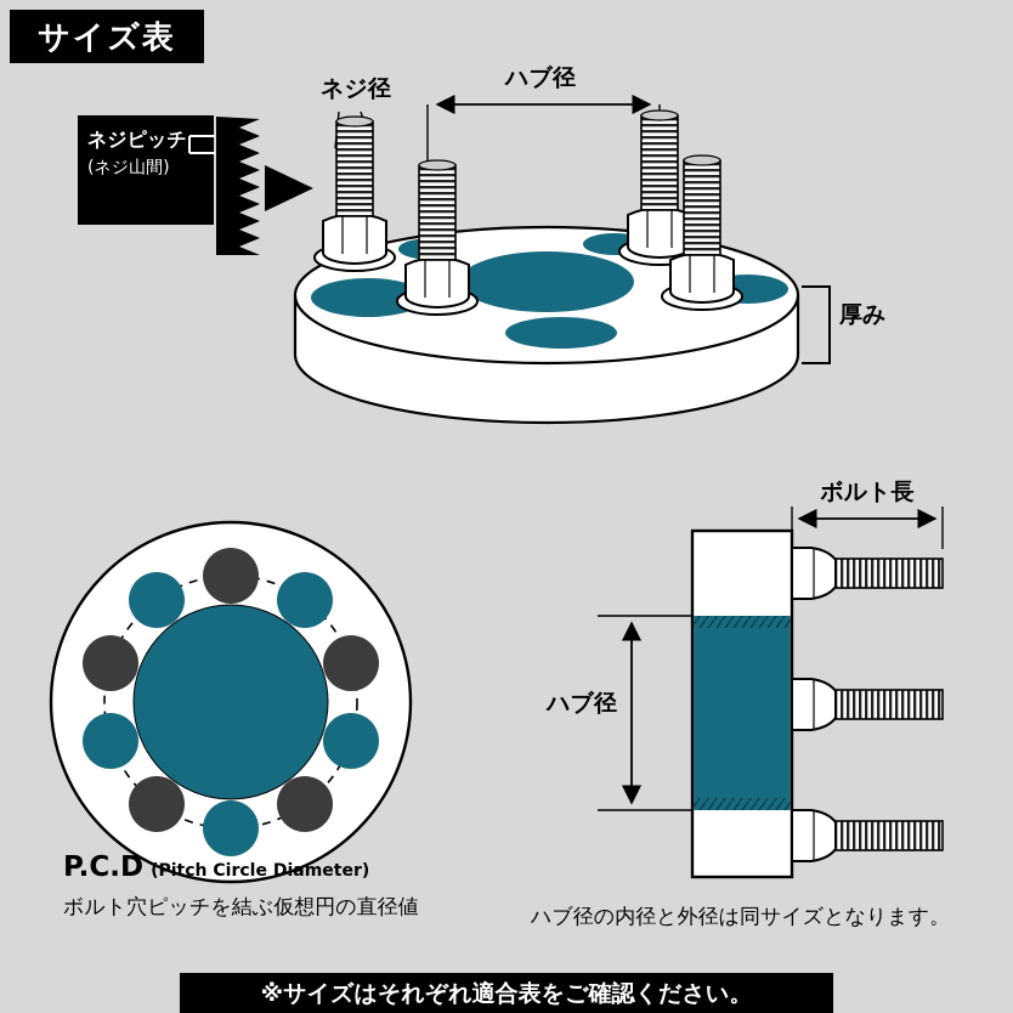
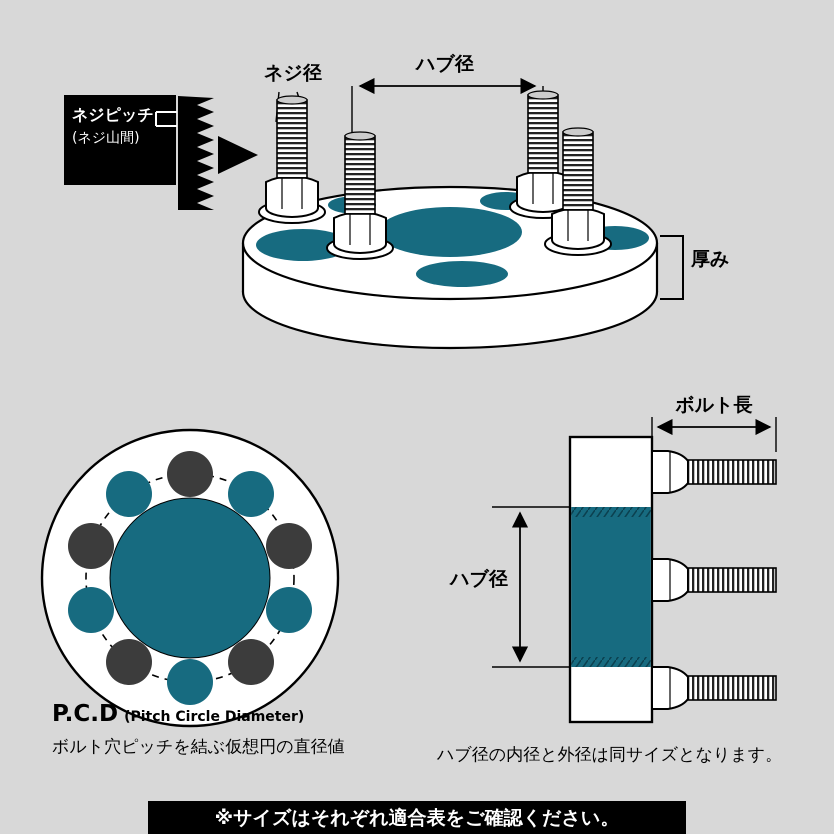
- サイズ表
  ネジ径
  ハブ径
  ネジピッチ
  (ネジ山間)
  厚み
  P.C.D
  (Pitch Circle Diameter)
  ボルト穴ピッチを結ぶ仮想円の直径値
  ボルト長
  ハブ径
  ハブ径の内径と外径は同サイズとなります。
  ※サイズはそれぞれ適合表をご確認ください。
